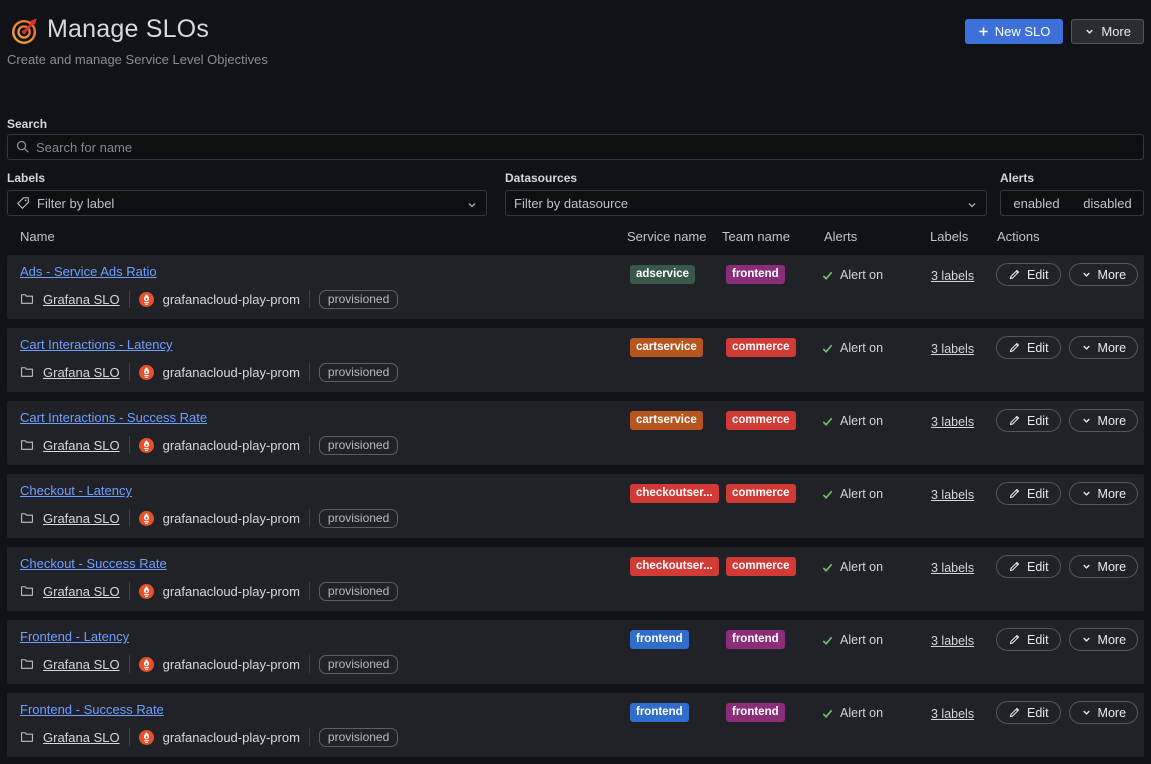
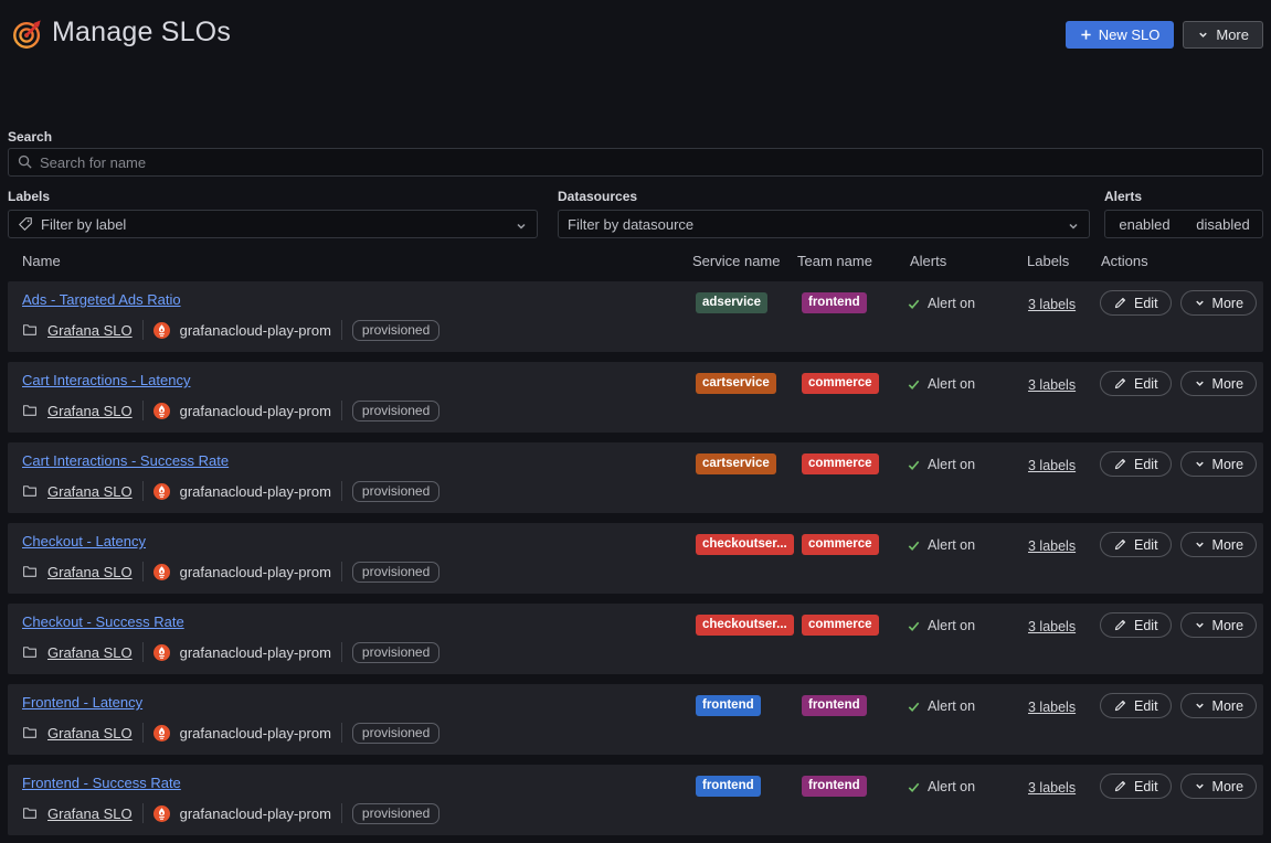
  Manage SLOs
- Create and manage Service Level Objectives
  New SLO
  More
  Search
  Search for name
  Labels
  Filter by label
  Datasources
  Filter by datasource
  Alerts
  enabled
  disabled
  Name
  Service name
  Team name
  Alerts
  Labels
  Actions
- Ads - Service Ads Ratio
+ Ads - Targeted Ads Ratio
  Grafana SLO
  grafanacloud-play-prom
  provisioned
  adservice
  frontend
  Alert on
  3 labels
  Edit
  More
  Cart Interactions - Latency
  Grafana SLO
  grafanacloud-play-prom
  provisioned
  cartservice
  commerce
  Alert on
  3 labels
  Edit
  More
  Cart Interactions - Success Rate
  Grafana SLO
  grafanacloud-play-prom
  provisioned
  cartservice
  commerce
  Alert on
  3 labels
  Edit
  More
  Checkout - Latency
  Grafana SLO
  grafanacloud-play-prom
  provisioned
  checkoutser...
  commerce
  Alert on
  3 labels
  Edit
  More
  Checkout - Success Rate
  Grafana SLO
  grafanacloud-play-prom
  provisioned
  checkoutser...
  commerce
  Alert on
  3 labels
  Edit
  More
  Frontend - Latency
  Grafana SLO
  grafanacloud-play-prom
  provisioned
  frontend
  frontend
  Alert on
  3 labels
  Edit
  More
  Frontend - Success Rate
  Grafana SLO
  grafanacloud-play-prom
  provisioned
  frontend
  frontend
  Alert on
  3 labels
  Edit
  More
